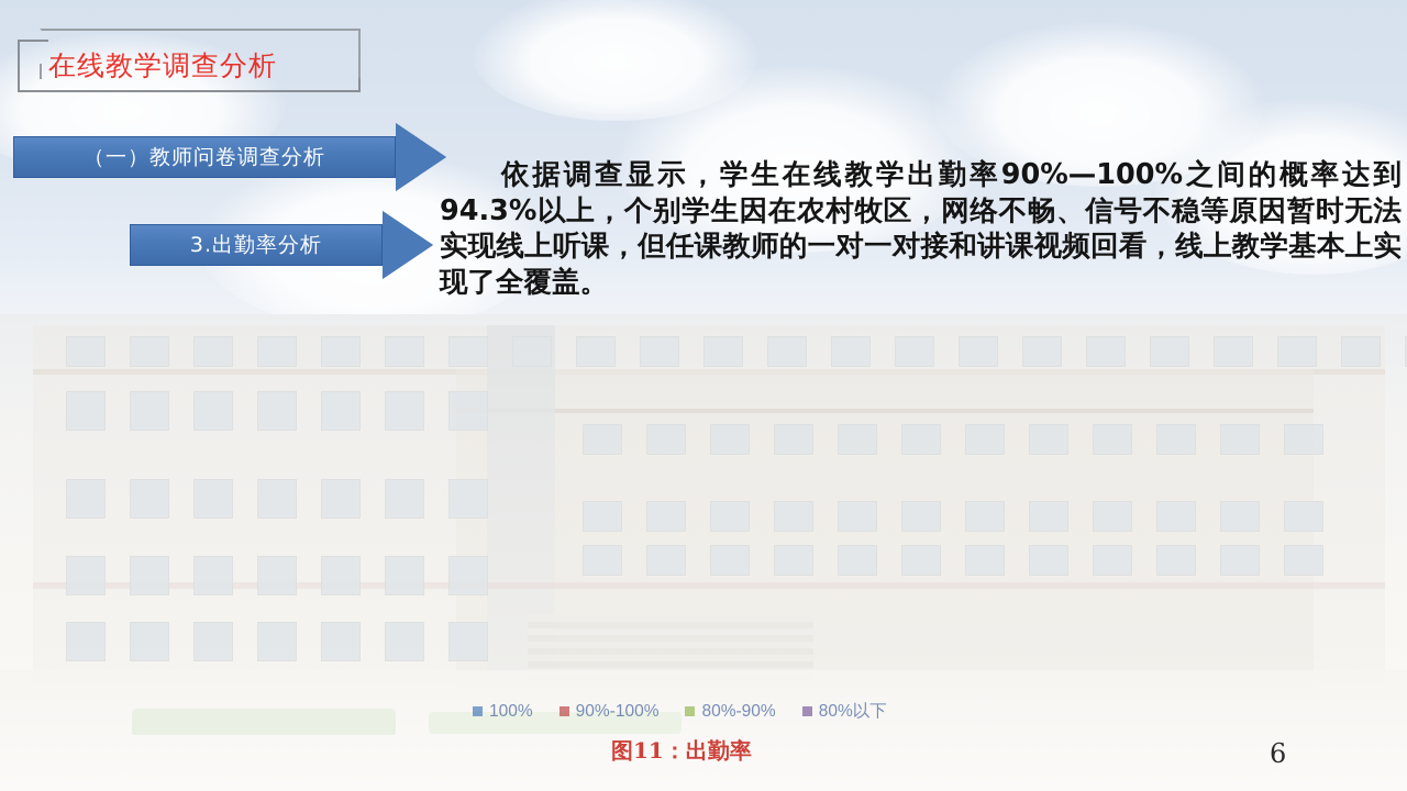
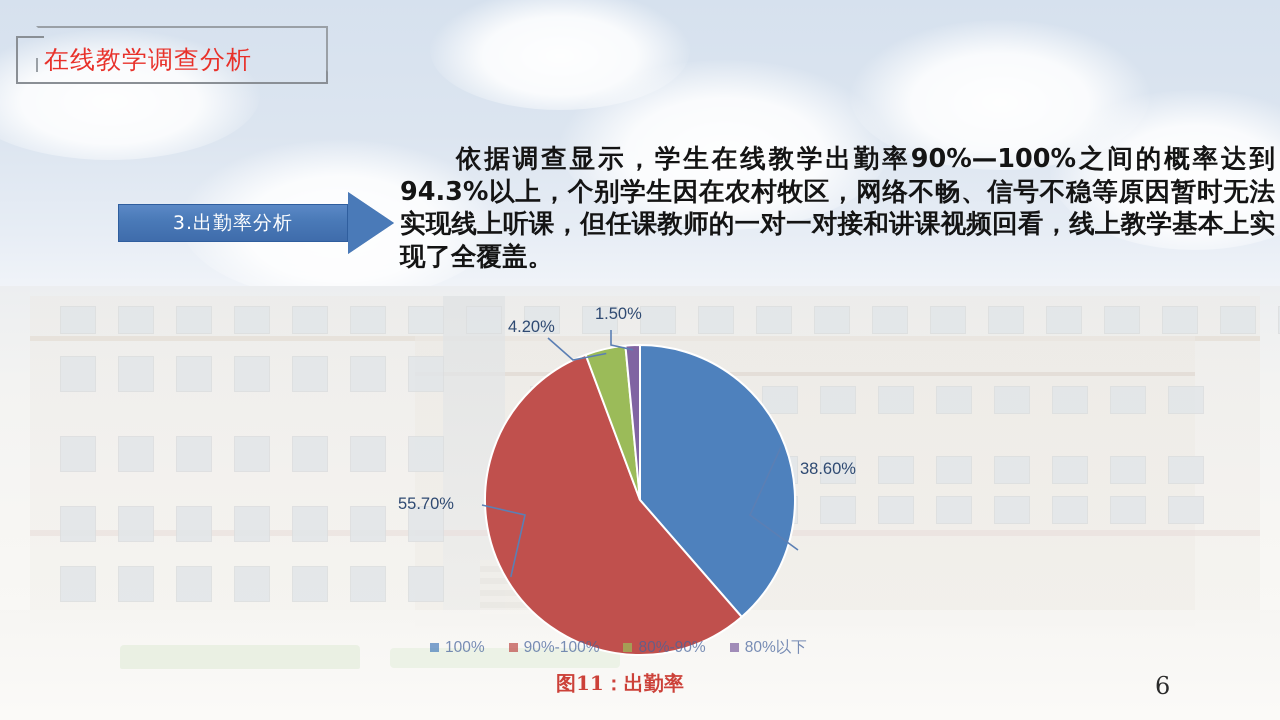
  在线教学调查分析
- （一）教师问卷调查分析
  3.出勤率分析
  依据调查显示，学生在线教学出勤率90%—100%之间的概率达到94.3%以上，个别学生因在农村牧区，网络不畅、信号不稳等原因暂时无法实现线上听课，但任课教师的一对一对接和讲课视频回看，线上教学基本上实现了全覆盖。
+ 55.70%
+ 38.60%
+ 4.20%
+ 1.50%
  100%
  90%-100%
  80%-90%
  80%以下
  图11：出勤率
  6
